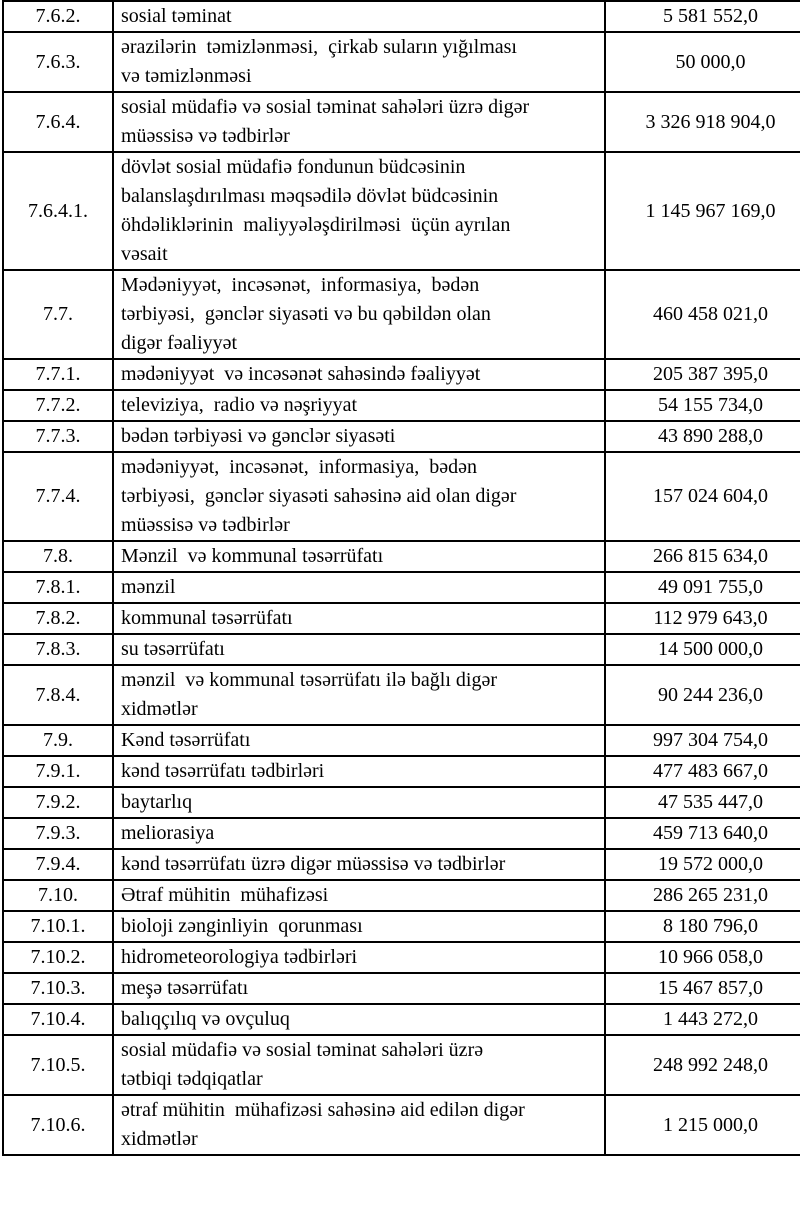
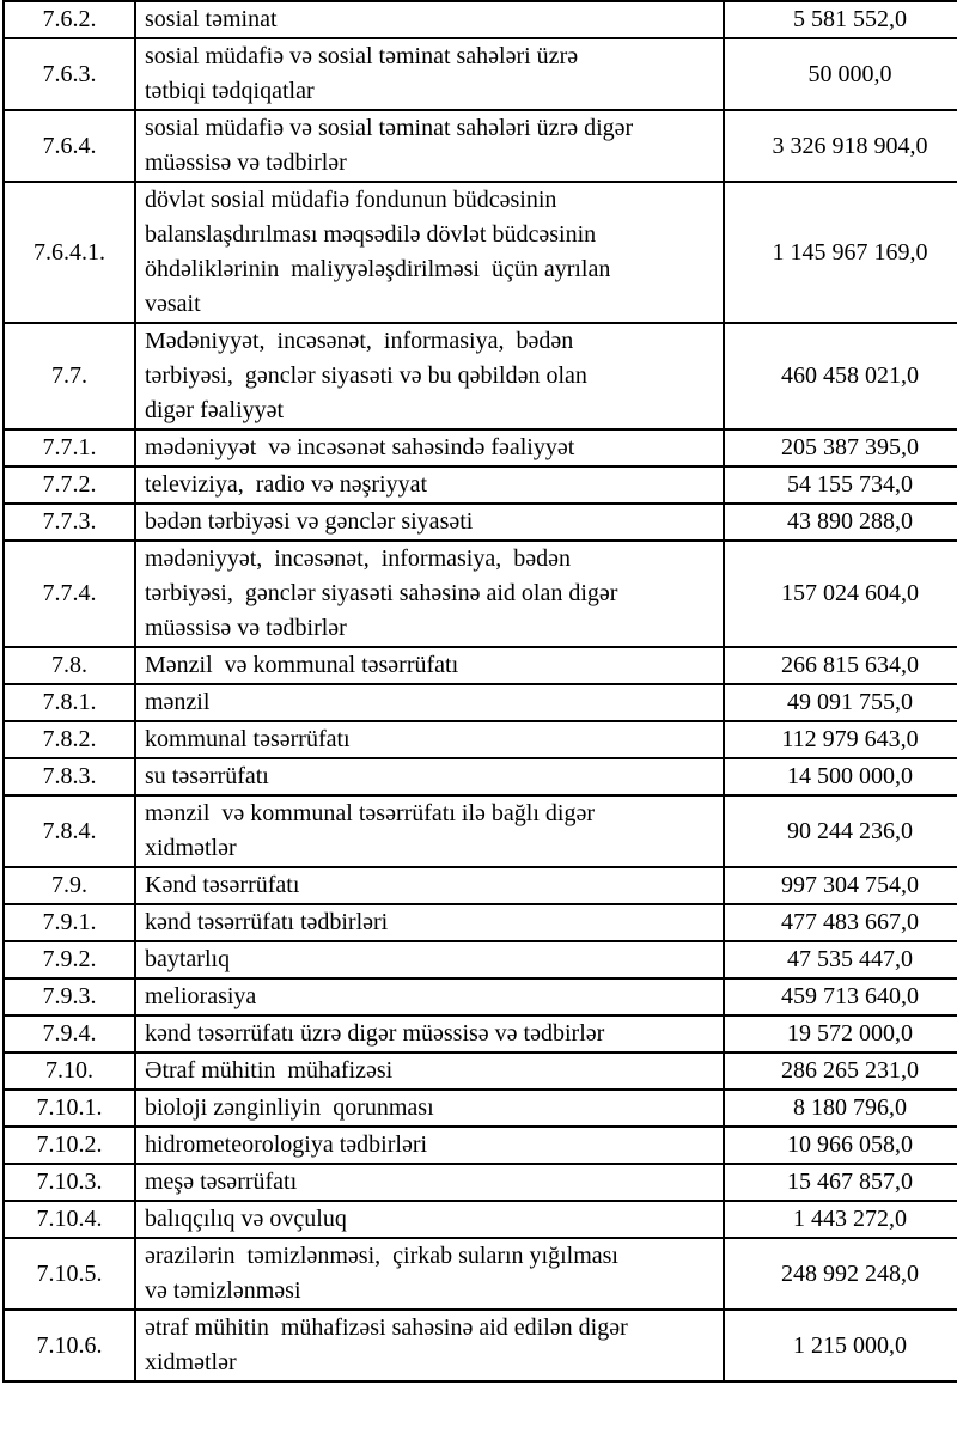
  7.6.2.	sosial təminat	5 581 552,0
- 7.6.3.	ərazilərin təmizlənməsi, çirkab suların yığılması və təmizlənməsi	50 000,0
+ 7.6.3.	sosial müdafiə və sosial təminat sahələri üzrə tətbiqi tədqiqatlar	50 000,0
  7.6.4.	sosial müdafiə və sosial təminat sahələri üzrə digər müəssisə və tədbirlər	3 326 918 904,0
  7.6.4.1.	dövlət sosial müdafiə fondunun büdcəsinin balanslaşdırılması məqsədilə dövlət büdcəsinin öhdəliklərinin maliyyələşdirilməsi üçün ayrılan vəsait	1 145 967 169,0
  7.7.	Mədəniyyət, incəsənət, informasiya, bədən tərbiyəsi, gənclər siyasəti və bu qəbildən olan digər fəaliyyət	460 458 021,0
  7.7.1.	mədəniyyət və incəsənət sahəsində fəaliyyət	205 387 395,0
  7.7.2.	televiziya, radio və nəşriyyat	54 155 734,0
  7.7.3.	bədən tərbiyəsi və gənclər siyasəti	43 890 288,0
  7.7.4.	mədəniyyət, incəsənət, informasiya, bədən tərbiyəsi, gənclər siyasəti sahəsinə aid olan digər müəssisə və tədbirlər	157 024 604,0
  7.8.	Mənzil və kommunal təsərrüfatı	266 815 634,0
  7.8.1.	mənzil	49 091 755,0
  7.8.2.	kommunal təsərrüfatı	112 979 643,0
  7.8.3.	su təsərrüfatı	14 500 000,0
  7.8.4.	mənzil və kommunal təsərrüfatı ilə bağlı digər xidmətlər	90 244 236,0
  7.9.	Kənd təsərrüfatı	997 304 754,0
  7.9.1.	kənd təsərrüfatı tədbirləri	477 483 667,0
  7.9.2.	baytarlıq	47 535 447,0
  7.9.3.	meliorasiya	459 713 640,0
  7.9.4.	kənd təsərrüfatı üzrə digər müəssisə və tədbirlər	19 572 000,0
  7.10.	Ətraf mühitin mühafizəsi	286 265 231,0
  7.10.1.	bioloji zənginliyin qorunması	8 180 796,0
  7.10.2.	hidrometeorologiya tədbirləri	10 966 058,0
  7.10.3.	meşə təsərrüfatı	15 467 857,0
  7.10.4.	balıqçılıq və ovçuluq	1 443 272,0
- 7.10.5.	sosial müdafiə və sosial təminat sahələri üzrə tətbiqi tədqiqatlar	248 992 248,0
+ 7.10.5.	ərazilərin təmizlənməsi, çirkab suların yığılması və təmizlənməsi	248 992 248,0
  7.10.6.	ətraf mühitin mühafizəsi sahəsinə aid edilən digər xidmətlər	1 215 000,0
